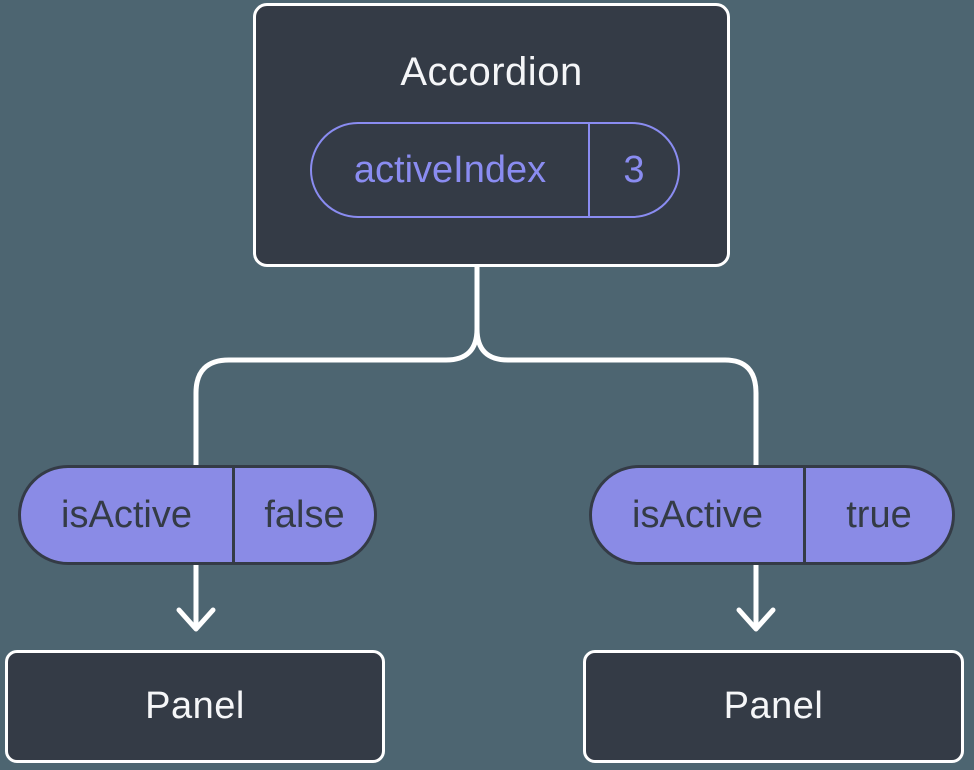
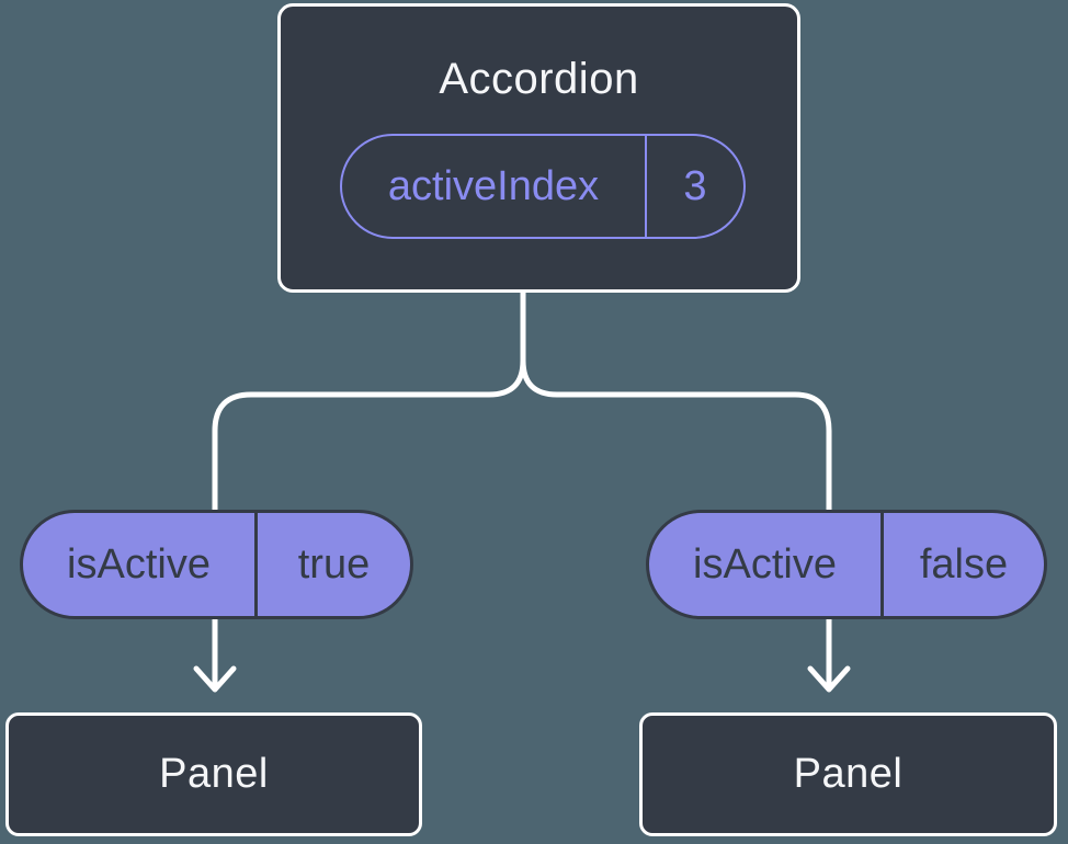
  Accordion
  activeIndex
  3
  isActive
- false
+ true
  isActive
- true
+ false
  Panel
  Panel
